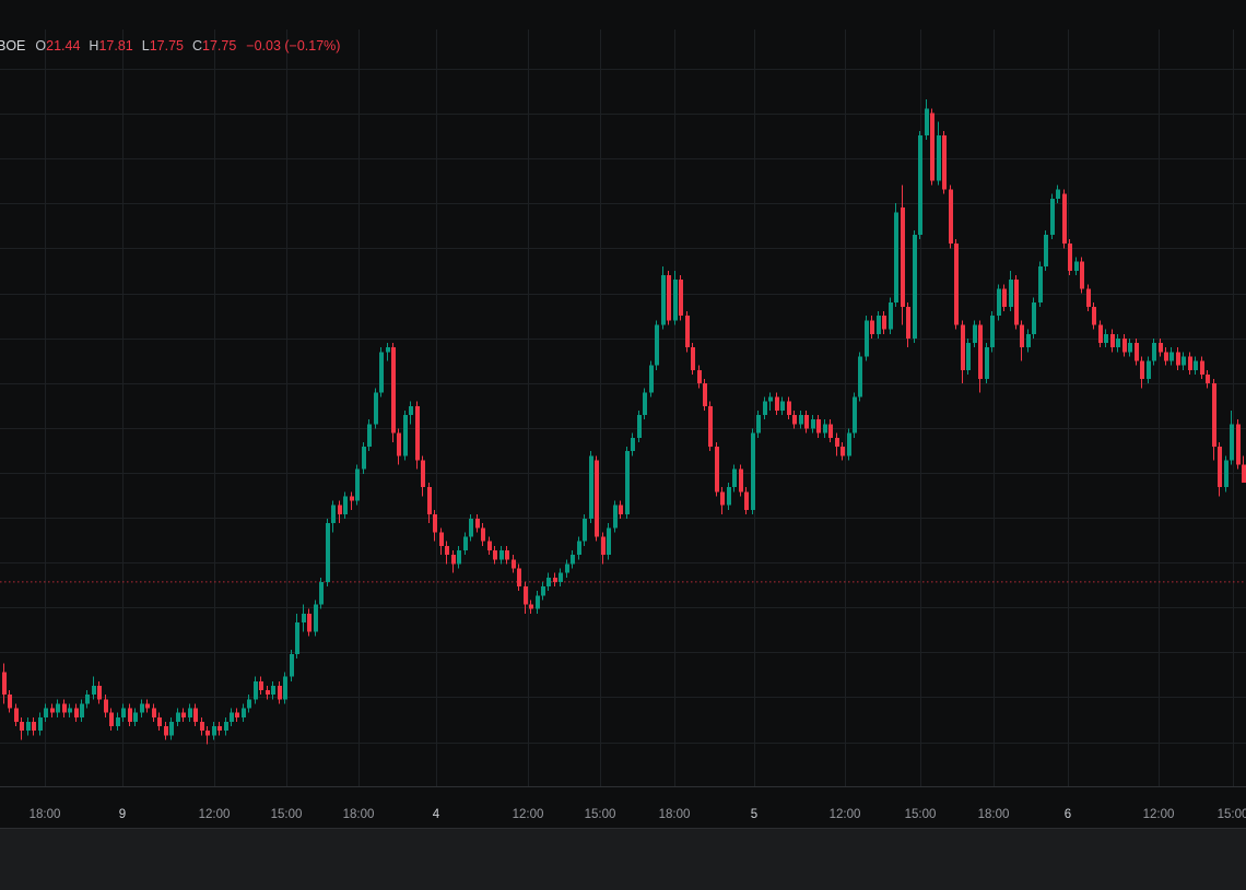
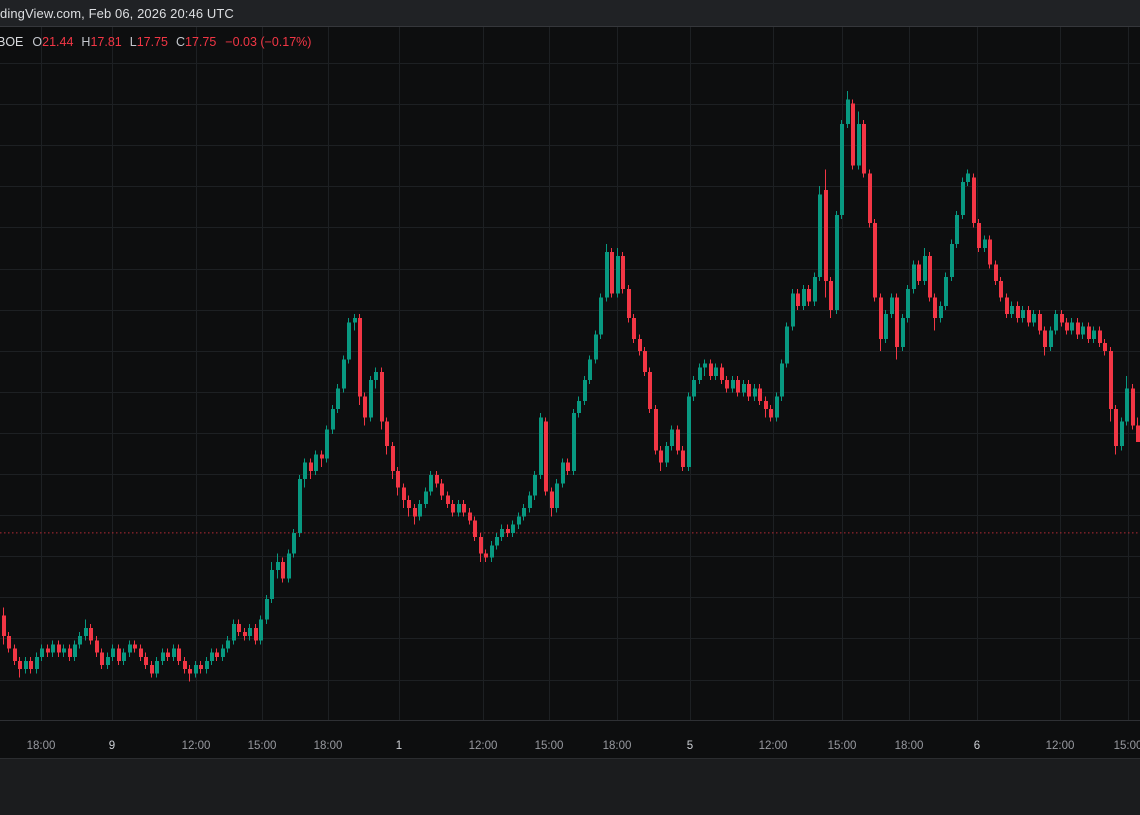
+ dingView.com, Feb 06, 2026 20:46 UTC
  BOE O21.44 H17.81 L17.75 C17.75 −0.03 (−0.17%)
  18:00
  9
  12:00
  15:00
  18:00
- 4
+ 1
  12:00
  15:00
  18:00
  5
  12:00
  15:00
  18:00
  6
  12:00
  15:00
